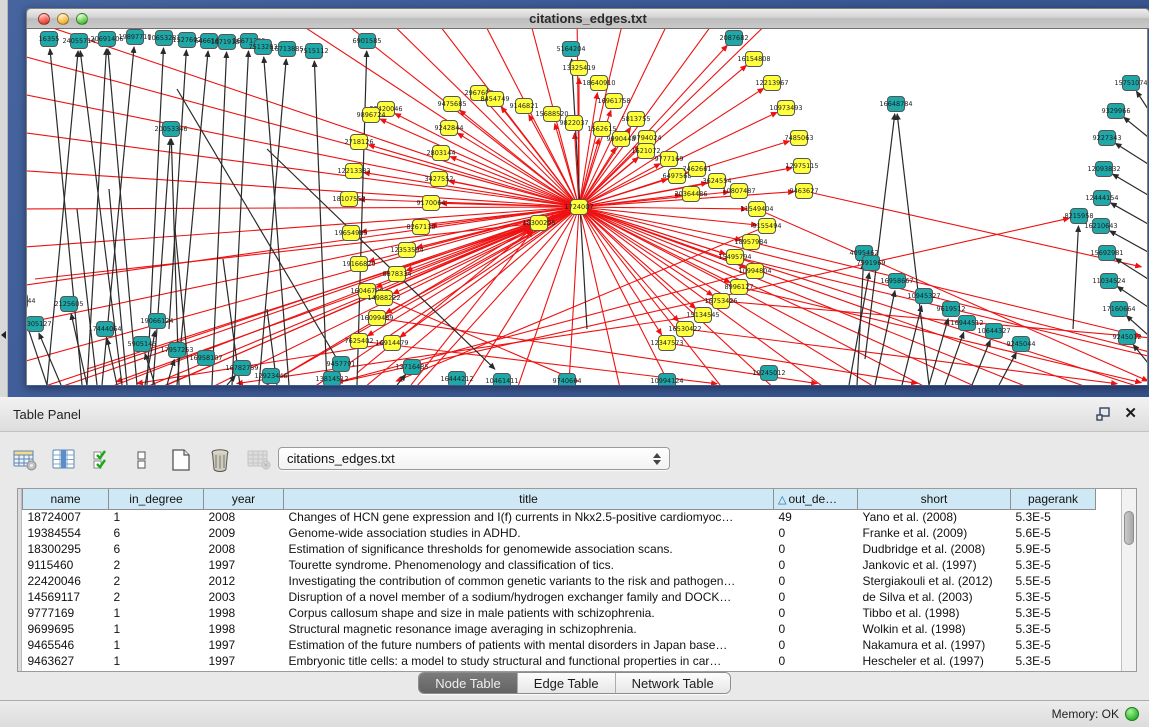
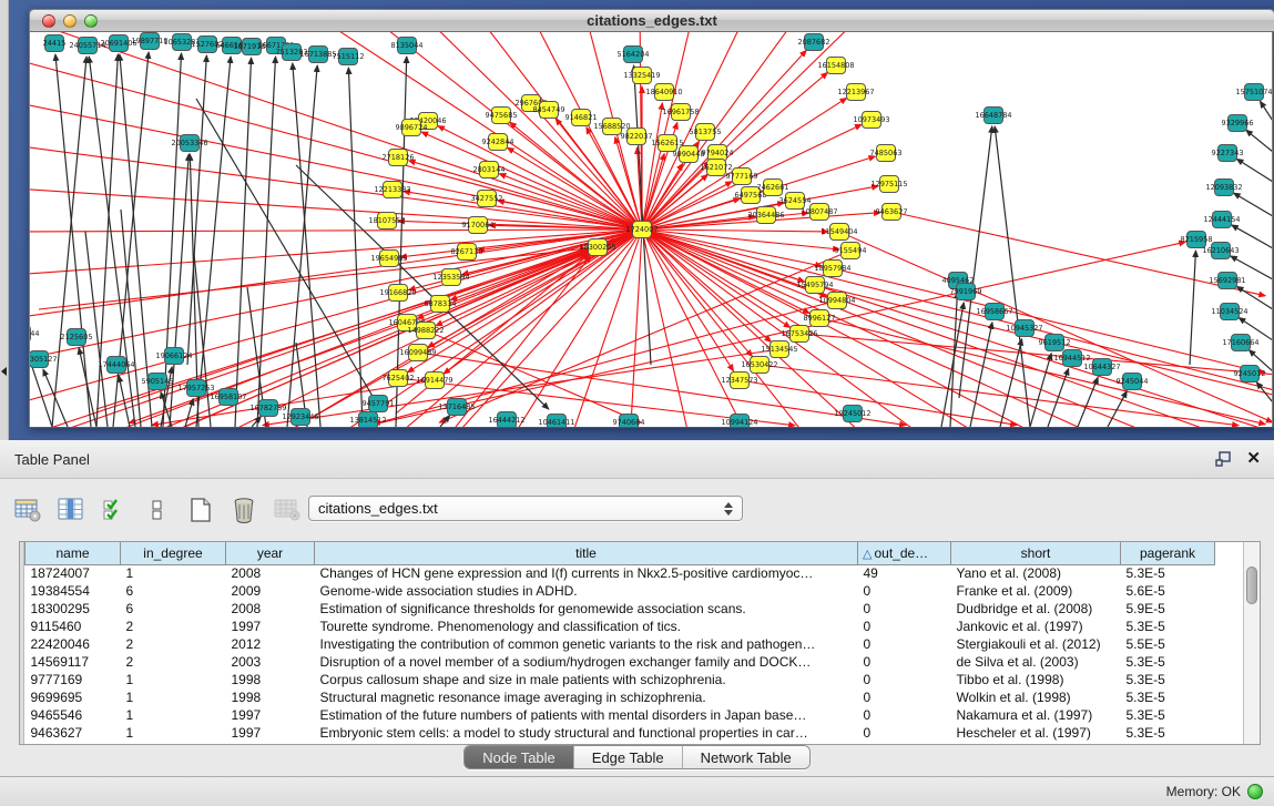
  citations_edges.txt
  420046
  9896724
  2718126
  12213383
  18107552
  19654985
  19166829
  160467
  14988222
  16099489
  7625402
  16914479
  8878334
  9242844
  2803144
  3427552
  9170064
  8267130
  12353594
  18300295
  9475685
  29676
  8454749
  9146821
  15688520
  9822037
  13325419
  18640910
  16961758
  5813755
  1562615
  9990448
  9794024
  1621072
  9777169
  649756
  7462661
  20364486
  3624554
  10807487
  16154808
  12213967
  10973493
  7485063
  12975115
  9463627
  11549404
  9155494
  18957984
  15495794
  10994804
  8996127
  16753426
  15134545
  16530422
  12347573
- 16355
+ 24415
  24055714
  20691406
  19897710
  1065328
  1527602
  646616
  1071918
  7513283
  16713885
  7515112
- 6901585
+ 8135044
  5164204
  2087682
  15751074
  9329966
  9227343
  12093832
  12444154
  8215958
  16210643
  15692981
  11034524
  17160664
  9245012
  16648784
  4095462
  7991969
  16958667
  10945327
  9619512
  16944512
  10644327
  9245044
  17957253
  16958107
  16782759
  12923446
  13814512
  9457791
  13716485
  16444212
  10461411
  9740664
  10994124
  19245012
  305127
  2125605
  17444064
  5905145
  19066124
  20053346
  1724007
  Table Panel
  ✕
  citations_edges.txt
  name	in_degree	year	title	△ out_de…	short	pagerank
  18724007	1	2008	Changes of HCN gene expression and I(f) currents in Nkx2.5-positive cardiomyoc…	49	Yano et al. (2008)	5.3E-5
  19384554	6	2009	Genome-wide association studies in ADHD.	0	Franke et al. (2009)	5.6E-5
  18300295	6	2008	Estimation of significance thresholds for genomewide association scans.	0	Dudbridge et al. (2008)	5.9E-5
  9115460	2	1997	Tourette syndrome. Phenomenology and classification of tics.	0	Jankovic et al. (1997)	5.3E-5
  22420046	2	2012	Investigating the contribution of common genetic variants to the risk and pathogen…	0	Stergiakouli et al. (2012)	5.5E-5
  14569117	2	2003	Disruption of a novel member of a sodium/hydrogen exchanger family and DOCK…	0	de Silva et al. (2003)	5.3E-5
  9777169	1	1998	Corpus callosum shape and size in male patients with schizophrenia.	0	Tibbo et al. (1998)	5.3E-5
  9699695	1	1998	Structural magnetic resonance image averaging in schizophrenia.	0	Wolkin et al. (1998)	5.3E-5
  9465546	1	1997	Estimation of the future numbers of patients with mental disorders in Japan base…	0	Nakamura et al. (1997)	5.3E-5
- 9463627	1	1997	Embryonic title cells: a model to study structural and functional properties in car…	0	Hescheler et al. (1997)	5.3E-5
+ 9463627	1	1997	Embryonic stem cells: a model to study structural and functional properties in car…	0	Hescheler et al. (1997)	5.3E-5
  Node Table
  Edge Table
  Network Table
  Memory: OK
